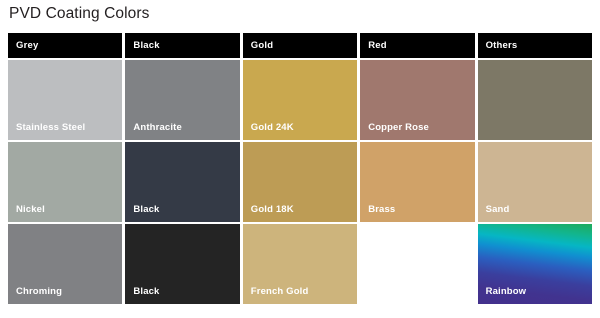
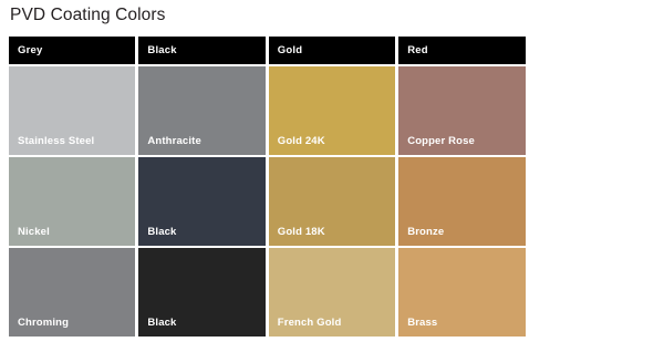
  PVD Coating Colors
  Grey
  Stainless Steel
  Nickel
  Chroming
  Black
  Anthracite
  Black
  Black
  Gold
  Gold 24K
  Gold 18K
  French Gold
  Red
  Copper Rose
+ Bronze
  Brass
- Others
- Sand
- Rainbow
